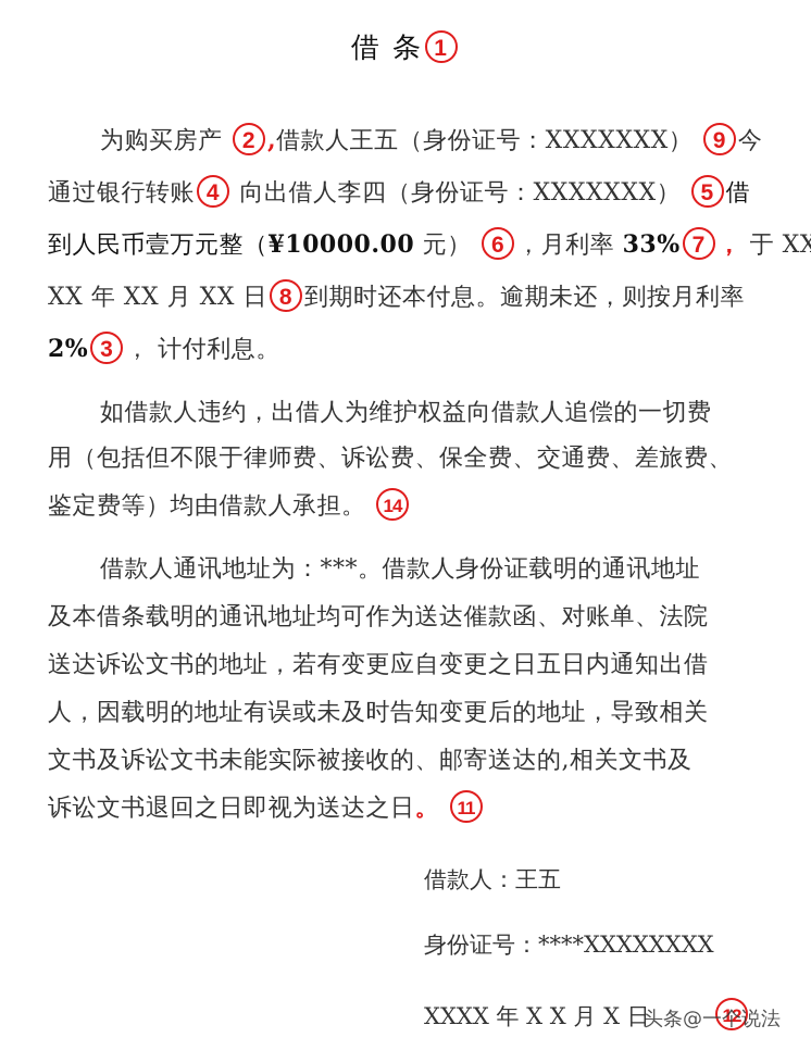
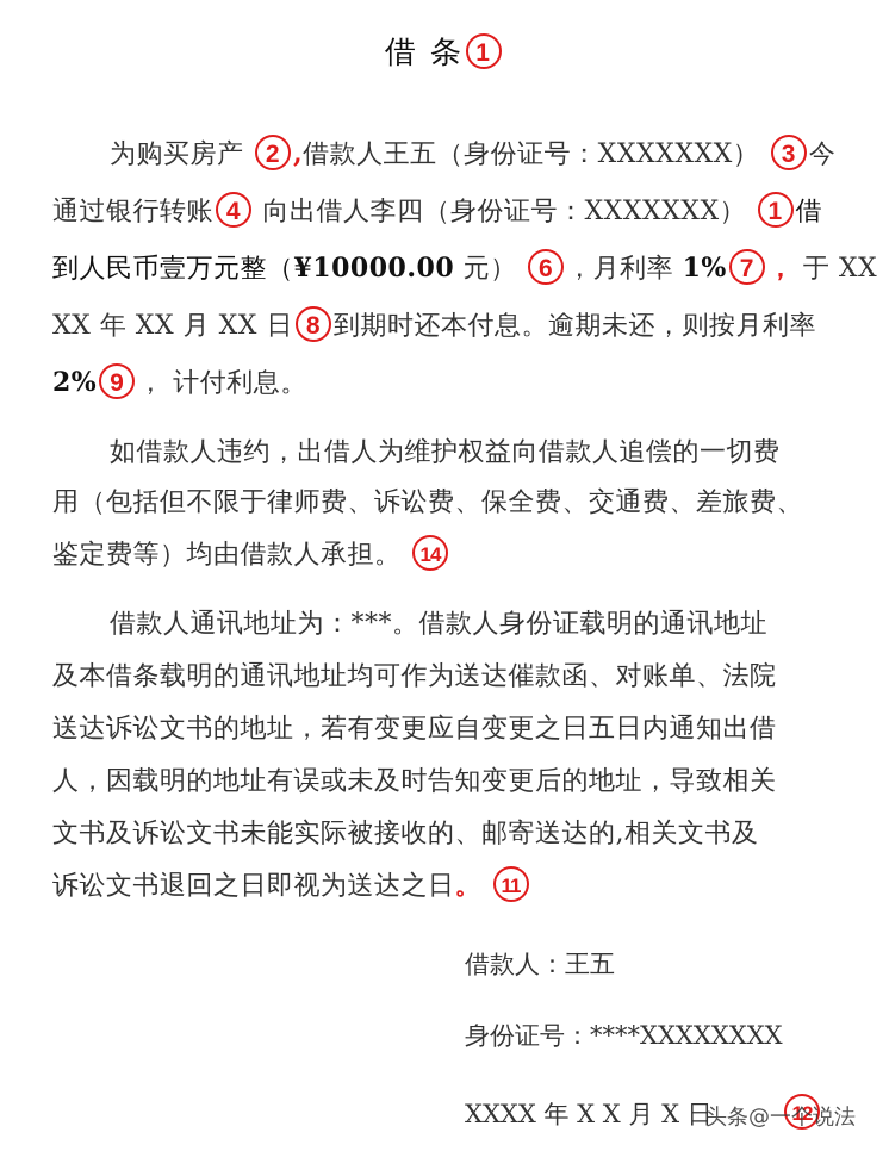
  借 条 1
- 为购买房产 2 ,借款人王五（身份证号：XXXXXXX） 9 今
+ 为购买房产 2 ,借款人王五（身份证号：XXXXXXX） 3 今
- 通过银行转账 4 向出借人李四（身份证号：XXXXXXX） 5 借
+ 通过银行转账 4 向出借人李四（身份证号：XXXXXXX） 1 借
- 到人民币壹万元整（¥10000.00 元） 6 ，月利率 33% 7 ， 于 XX
+ 到人民币壹万元整（¥10000.00 元） 6 ，月利率 1% 7 ， 于 XX
  XX 年 XX 月 XX 日 8 到期时还本付息。逾期未还，则按月利率
- 2% 3 ， 计付利息。
+ 2% 9 ， 计付利息。
  如借款人违约，出借人为维护权益向借款人追偿的一切费
  用（包括但不限于律师费、诉讼费、保全费、交通费、差旅费、
  鉴定费等）均由借款人承担。 14
  借款人通讯地址为：***。借款人身份证载明的通讯地址
  及本借条载明的通讯地址均可作为送达催款函、对账单、法院
  送达诉讼文书的地址，若有变更应自变更之日五日内通知出借
  人，因载明的地址有误或未及时告知变更后的地址，导致相关
  文书及诉讼文书未能实际被接收的、邮寄送达的,相关文书及
  诉讼文书退回之日即视为送达之日。 11
  借款人：王五
  身份证号：****XXXXXXXX
  XXXX 年 X X 月 X 日
  12
  头条@一个说法
